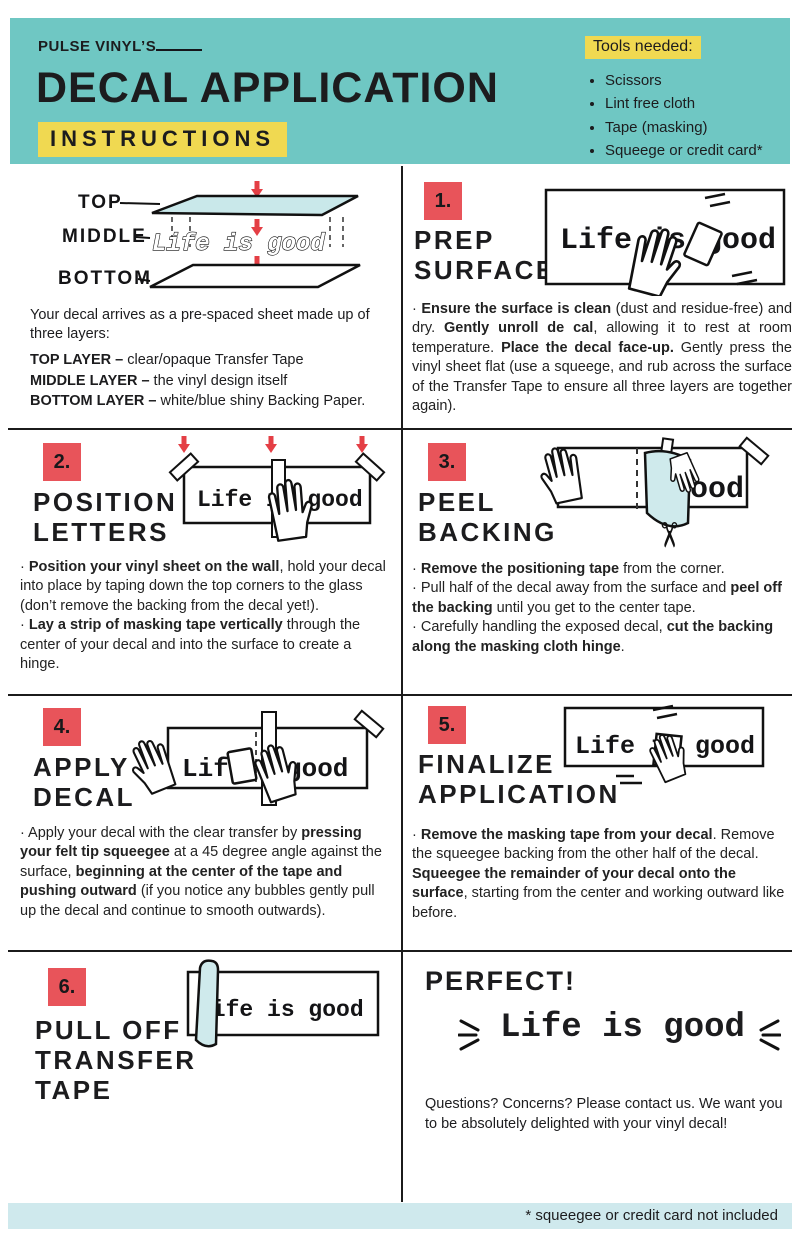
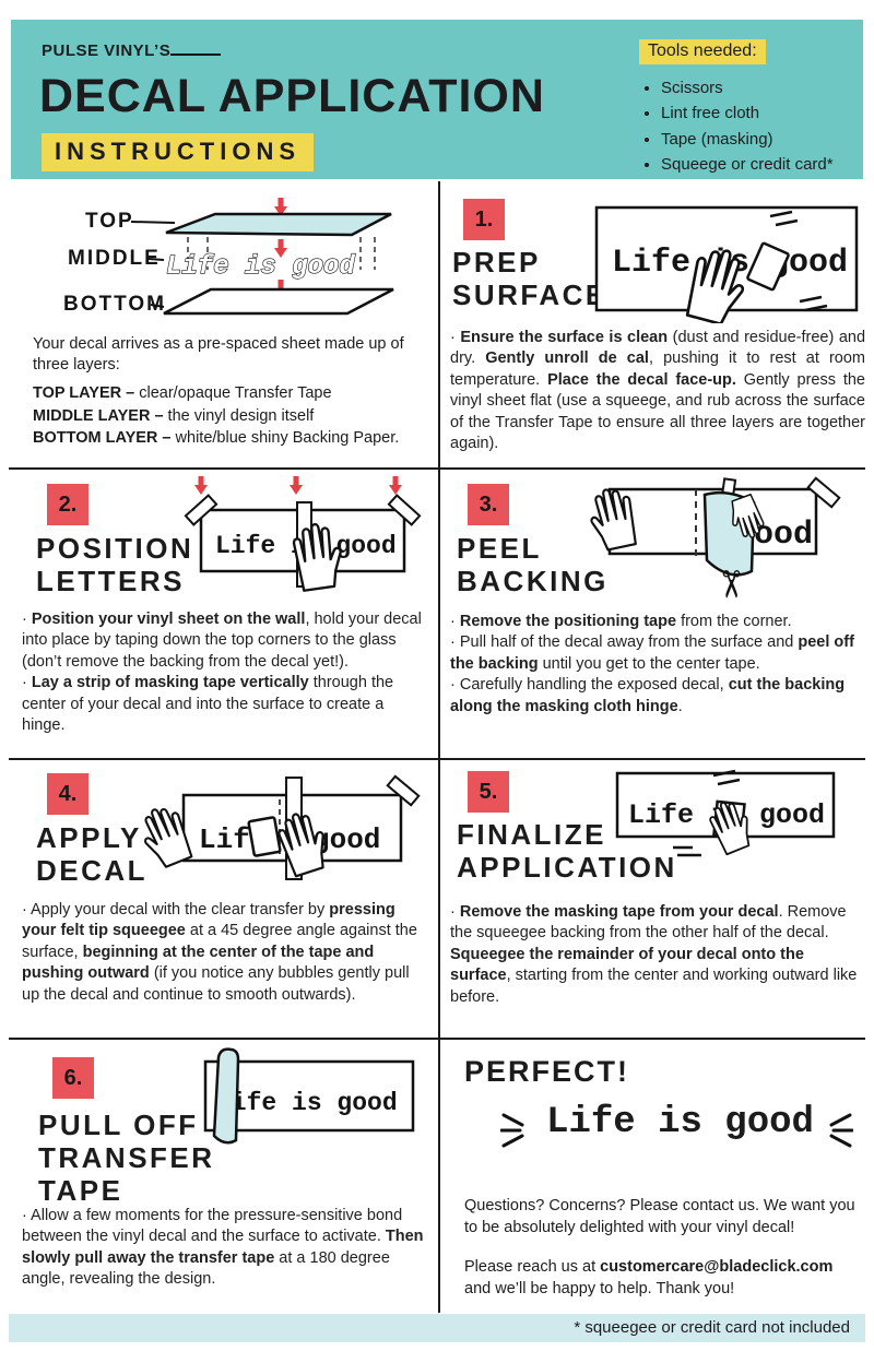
  PULSE VINYL’S
  DECAL APPLICATION
  INSTRUCTIONS
  Tools needed:
  Scissors
  Lint free cloth
  Tape (masking)
  Squeege or credit card*
  TOP
  MIDDL
  Life is good
  BOTTOM
  Your decal arrives as a pre-spaced sheet made up of three layers:
  TOP LAYER – clear/opaque Transfer Tape
  MIDDLE LAYER – the vinyl design itself
  BOTTOM LAYER – white/blue shiny Backing Paper.
  1.
  PREP
  SURFAC
  Lifeood
- · Ensure the surface is clean (dust and residue-free) and dry. Gently unroll de cal, allowing it to rest at room temperature. Place the decal face-up. Gently press the vinyl sheet flat (use a squeege, and rub across the surface of the Transfer Tape to ensure all three layers are together again).
+ · Ensure the surface is clean (dust and residue-free) and dry. Gently unroll de cal, pushing it to rest at room temperature. Place the decal face-up. Gently press the vinyl sheet flat (use a squeege, and rub across the surface of the Transfer Tape to ensure all three layers are together again).
  2.
  POSITION
  LETTERS
  Life good
  · Position your vinyl sheet on the wall, hold your decal into place by taping down the top corners to the glass (don’t remove the backing from the decal yet!).
  · Lay a strip of masking tape vertically through the center of your decal and into the surface to create a hinge.
  3.
  PEEL
  BACKING
  ood
  · Remove the positioning tape from the corner.
  · Pull half of the decal away from the surface and peel off the backing until you get to the center tape.
  · Carefully handling the exposed decal, cut the backing along the masking cloth hinge.
  4.
  APPLY
  DECAL
  Lif
  ood
  · Apply your decal with the clear transfer by pressing your felt tip squeegee at a 45 degree angle against the surface, beginning at the center of the tape and pushing outward (if you notice any bubbles gently pull up the decal and continue to smooth outwards).
  5.
  FINALIZE
  APPLICATION
  Life good
  · Remove the masking tape from your decal. Remove the squeegee backing from the other half of the decal. Squeegee the remainder of your decal onto the surface, starting from the center and working outward like before.
  6.
  PULL OFF
  TRANSFER
  TAPE
  ife is good
+ · Allow a few moments for the pressure-sensitive bond between the vinyl decal and the surface to activate. Then slowly pull away the transfer tape at a 180 degree angle, revealing the design.
  PERFECT!
  Life is good
  Questions? Concerns? Please contact us. We want you to be absolutely delighted with your vinyl decal!
+ Please reach us at customercare@bladeclick.com and we’ll be happy to help. Thank you!
  * squeegee or credit card not included
